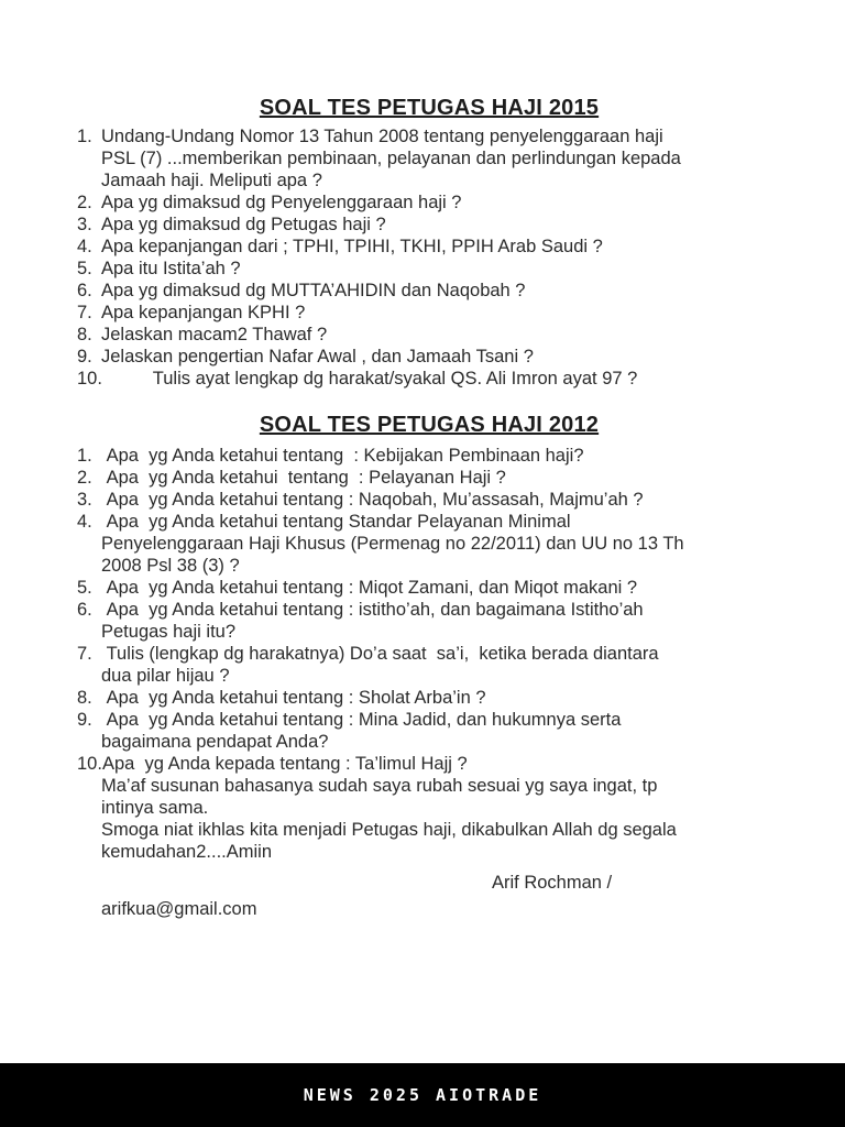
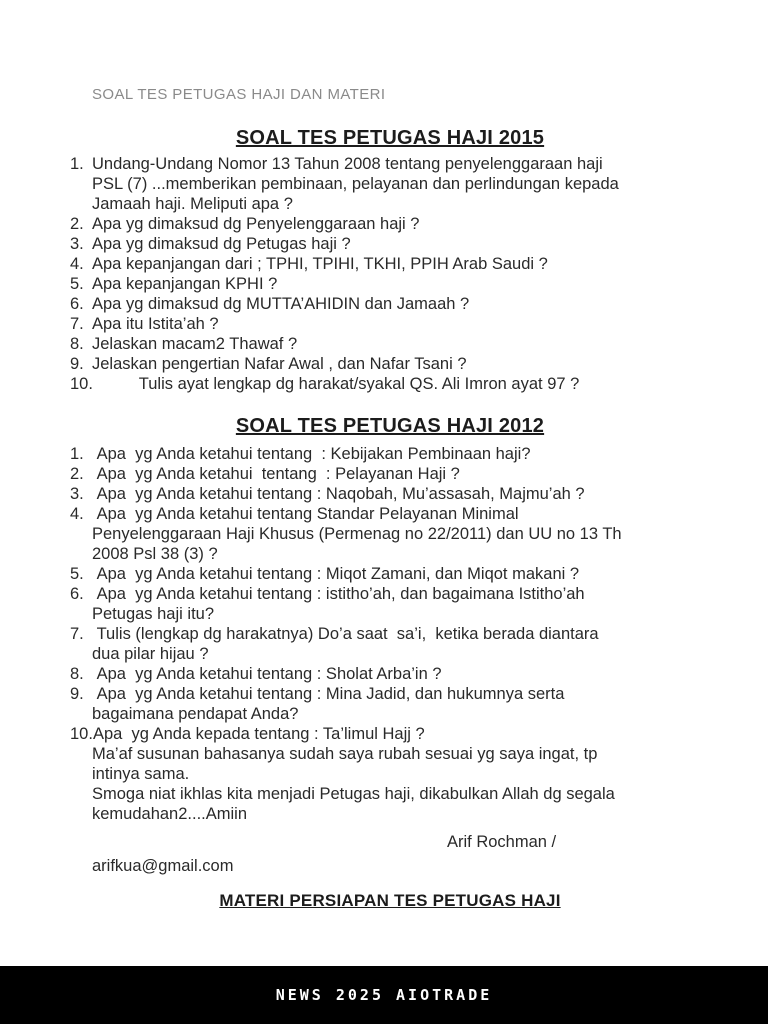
+ SOAL TES PETUGAS HAJI DAN MATERI
  SOAL TES PETUGAS HAJI 2015
  1.
  Undang-Undang Nomor 13 Tahun 2008 tentang penyelenggaraan haji
  PSL (7) ...memberikan pembinaan, pelayanan dan perlindungan kepada
  Jamaah haji. Meliputi apa ?
  2.
  Apa yg dimaksud dg Penyelenggaraan haji ?
  3.
  Apa yg dimaksud dg Petugas haji ?
  4.
  Apa kepanjangan dari ; TPHI, TPIHI, TKHI, PPIH Arab Saudi ?
  5.
- Apa itu Istita’ah ?
+ Apa kepanjangan KPHI ?
  6.
- Apa yg dimaksud dg MUTTA’AHIDIN dan Naqobah ?
+ Apa yg dimaksud dg MUTTA’AHIDIN dan Jamaah ?
  7.
- Apa kepanjangan KPHI ?
+ Apa itu Istita’ah ?
  8.
  Jelaskan macam2 Thawaf ?
  9.
- Jelaskan pengertian Nafar Awal , dan Jamaah Tsani ?
+ Jelaskan pengertian Nafar Awal , dan Nafar Tsani ?
  10.
  Tulis ayat lengkap dg harakat/syakal QS. Ali Imron ayat 97 ?
  SOAL TES PETUGAS HAJI 2012
  1.
  Apa yg Anda ketahui tentang : Kebijakan Pembinaan haji?
  2.
  Apa yg Anda ketahui tentang : Pelayanan Haji ?
  3.
  Apa yg Anda ketahui tentang : Naqobah, Mu’assasah, Majmu’ah ?
  4.
  Apa yg Anda ketahui tentang Standar Pelayanan Minimal
  Penyelenggaraan Haji Khusus (Permenag no 22/2011) dan UU no 13 Th
  2008 Psl 38 (3) ?
  5.
  Apa yg Anda ketahui tentang : Miqot Zamani, dan Miqot makani ?
  6.
  Apa yg Anda ketahui tentang : istitho’ah, dan bagaimana Istitho’ah
  Petugas haji itu?
  7.
  Tulis (lengkap dg harakatnya) Do’a saat sa’i, ketika berada diantara
  dua pilar hijau ?
  8.
  Apa yg Anda ketahui tentang : Sholat Arba’in ?
  9.
  Apa yg Anda ketahui tentang : Mina Jadid, dan hukumnya serta
  bagaimana pendapat Anda?
  10.
  Apa yg Anda kepada tentang : Ta’limul Hajj ?
  Ma’af susunan bahasanya sudah saya rubah sesuai yg saya ingat, tp
  intinya sama.
  Smoga niat ikhlas kita menjadi Petugas haji, dikabulkan Allah dg segala
  kemudahan2....Amiin
  Arif Rochman /
  arifkua@gmail.com
+ MATERI PERSIAPAN TES PETUGAS HAJI
  NEWS 2025 AIOTRADE
